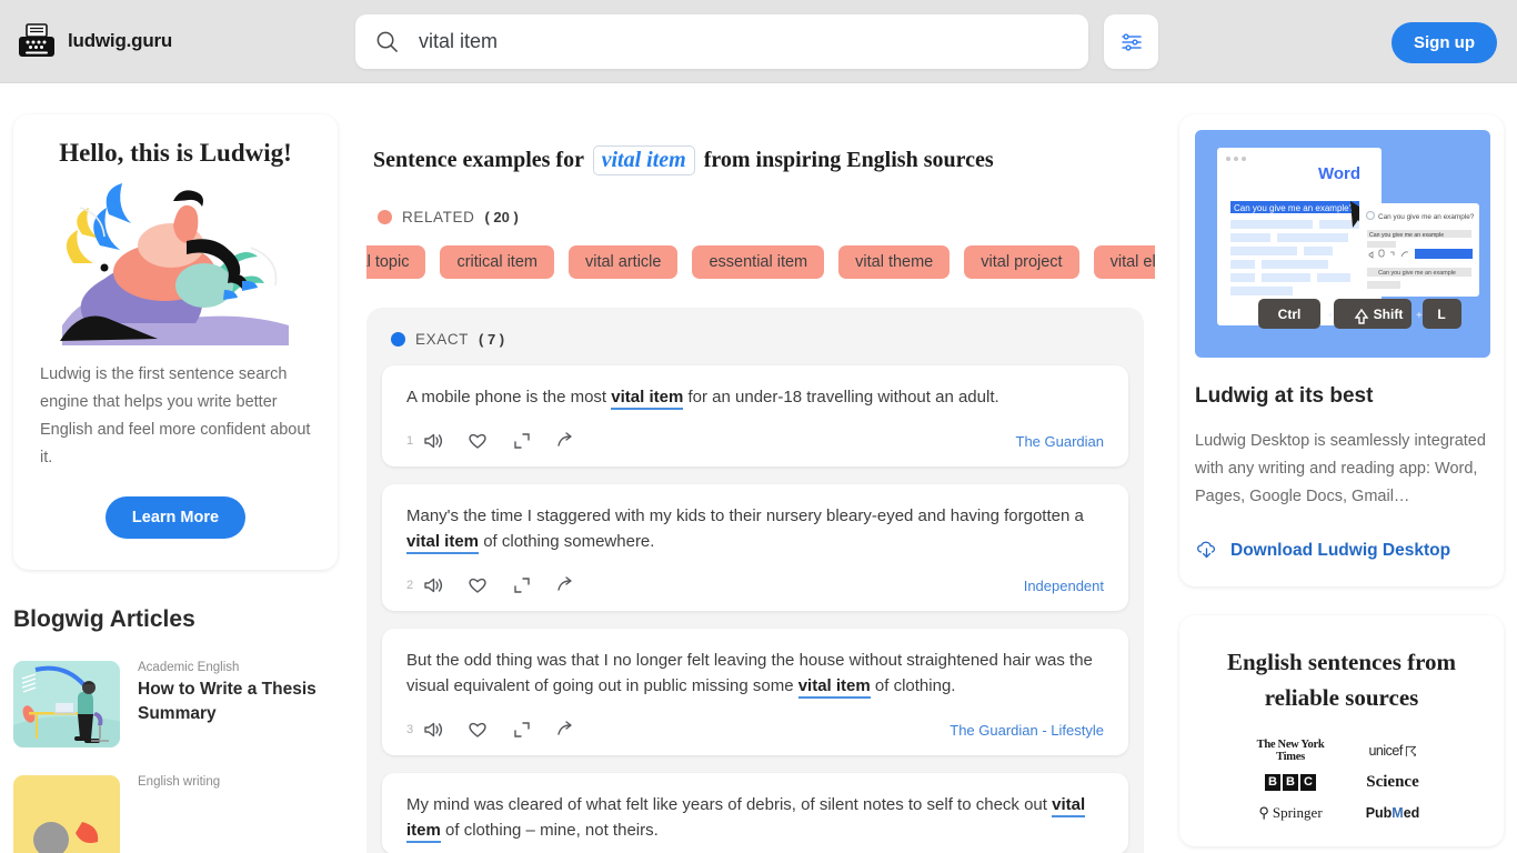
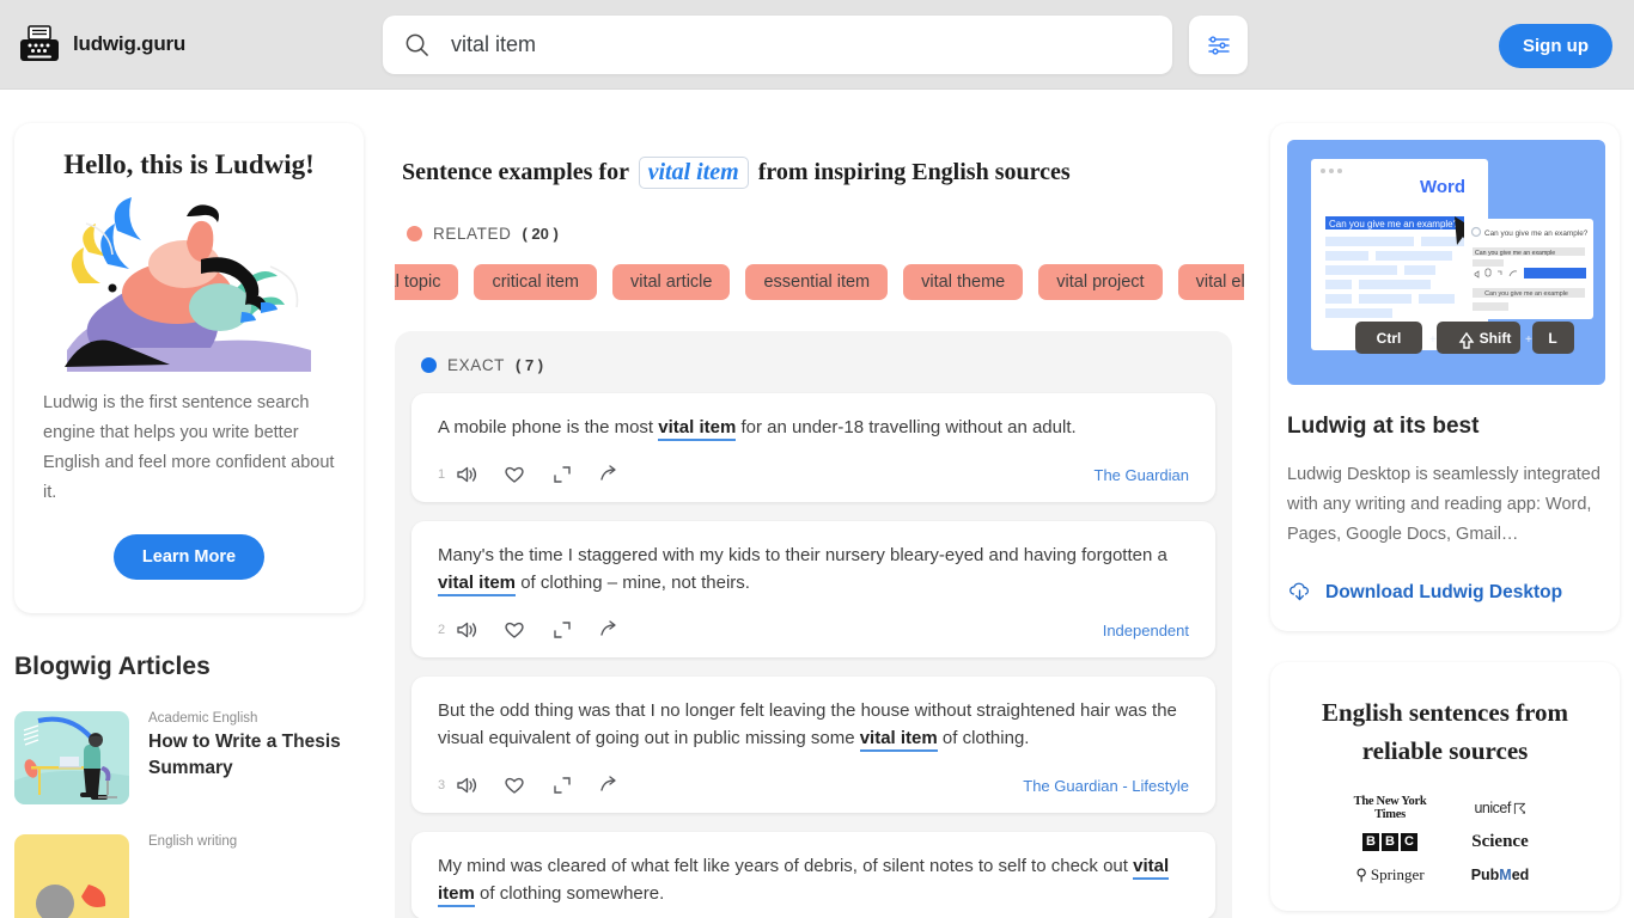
  ludwig.guru
  vital item
  Sign up
  Hello, this is Ludwig!
  Ludwig is the first sentence search engine that helps you write better English and feel more confident about it.
  Learn More
  Blogwig Articles
  Academic English
  How to Write a Thesis Summary
  English writing
  Sentence examples for vital item from inspiring English sources
  RELATED
  ( 20 )
  critical item
  vital article
  essential item
  vital theme
  vital project
  EXACT
  ( 7 )
  A mobile phone is the most vital item for an under-18 travelling without an adult.
  1
  The Guardian
- Many's the time I staggered with my kids to their nursery bleary-eyed and having forgotten a vital item of clothing somewhere.
+ Many's the time I staggered with my kids to their nursery bleary-eyed and having forgotten a vital item of clothing – mine, not theirs.
  2
  Independent
  But the odd thing was that I no longer felt leaving the house without straightened hair was the visual equivalent of going out in public missing some vital item of clothing.
  3
  The Guardian - Lifestyle
- My mind was cleared of what felt like years of debris, of silent notes to self to check out vital item of clothing – mine, not theirs.
+ My mind was cleared of what felt like years of debris, of silent notes to self to check out vital item of clothing somewhere.
  Word
  Can you give me an example
  Ctrl
  Shift
  L
  +
  Ludwig at its best
  Ludwig Desktop is seamlessly integrated with any writing and reading app: Word, Pages, Google Docs, Gmail…
  Download Ludwig Desktop
  English sentences from reliable sources
  The New York Times
  unicef
  ☈
  B
  B
  C
  Science
  ⚲
  Springer
  PubMed
